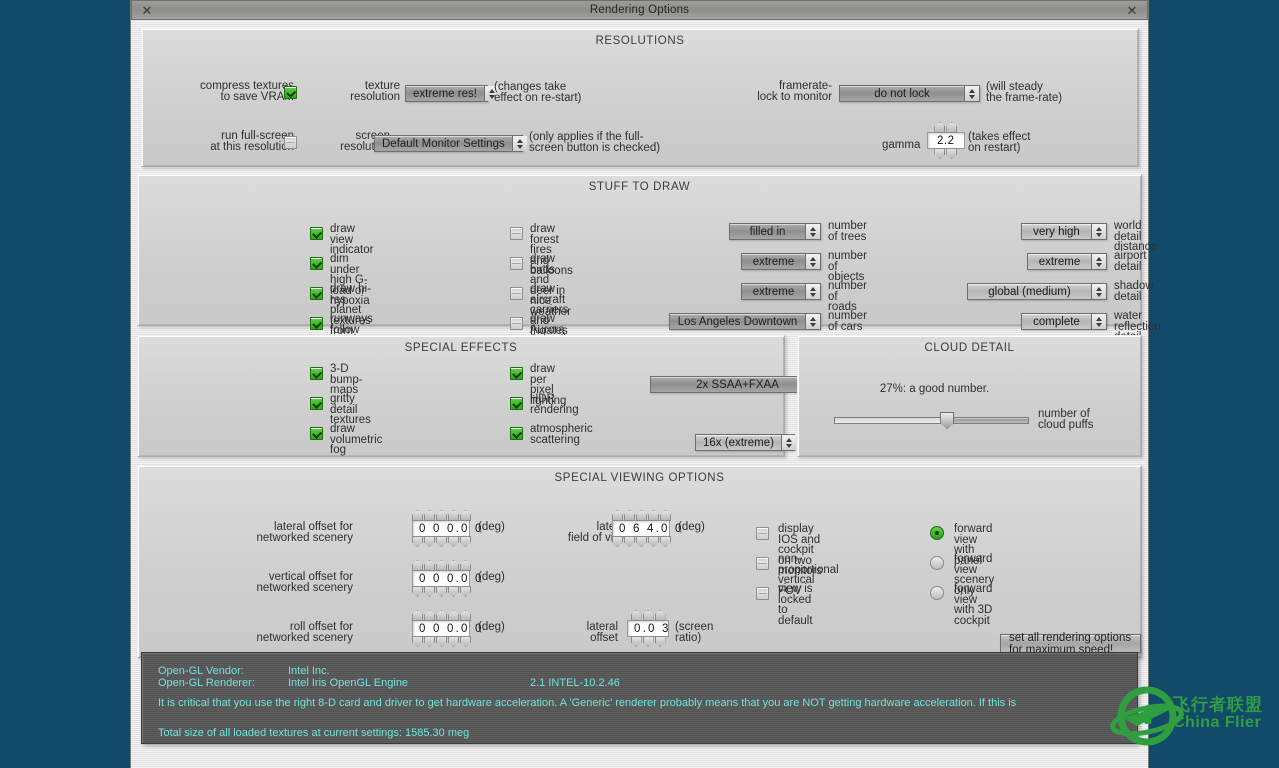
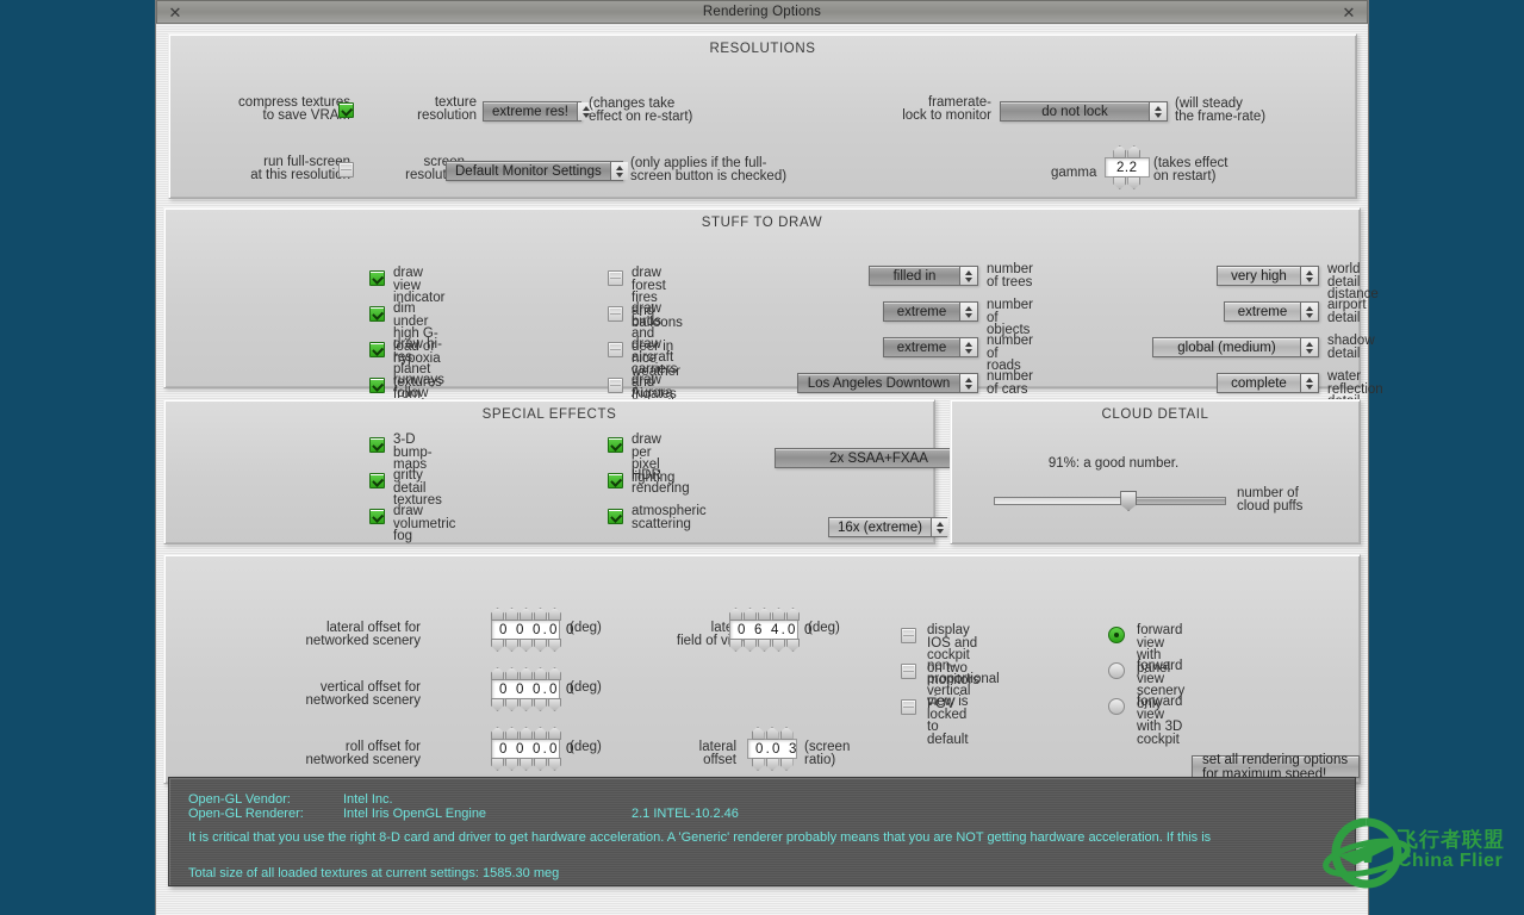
  ✕
  Rendering Options
  ✕
  RESOLUTIONS
  compress textur
  to save VRA
  texture
  resolution
  extreme res!
  (changes take
  effect on re-start)
  framerate-
  lock to monitor
  do not lock
  (will steady
  the frame-rate)
  run full-scre
  at this resoluti
  Default Monitor Settings
  (only applies if the full-
  screen button is checked)
  gamma
  2.2
  (takes effect
  on restart)
  STUFF TO DRAW
  draw view
  indicator
  dim under high G-
  load or hypoxia
  draw hi-res planet
  textures from
  runways follow
  draw forest fires
  and balloons
  draw birds and
  deer in nice weather
  draw aircraft
  carriers and frigates
  draw Aurora
  filled in
  number
  of trees
  extreme
  number
  of objects
  extreme
  number
  of roads
  Los Angeles Downtown
  number
  of cars
  very high
  world detail
  distance
  extreme
  airport
  detail
  global (medium)
  shadow
  detail
  complete
  water
  SPECIAL EFFECTS
  3-D
  bump-maps
  gritty detail
  textures
  draw
  volumetric fog
  draw per
  pixel lighting
  HDR
  rendering
  atmospheric
  scattering
  2x SSAA+FXAA
  16x (extreme)
  CLOUD DETAIL
- 27%: a good number.
+ 91%: a good number.
  number of
  cloud puffs
- SPECIAL VIEWING OPTIONS
  lateral offset for
  networked scenery
  0 0 0.0
  (deg)
  vertical offset for
  networked scenery
  0 0 0.0
  (deg)
  roll offset for
  networked scenery
  0 0 0.0
  (deg)
  field of vw
  0 6 4.0
  (deg)
  lateral
  offset
  0.0 3
  (screen
  ratio)
  display IOS and
  cockpit on two monitors
  non-proportional
  vertical FOV
  view is locked
  to default
  forward view
  with panel
  forward view
  scenery only
  forward view
  with 3D cockpit
  set all rendering options for maximum speed!
  Open-GL Vendor:
  Intel Inc.
  Open-GL Renderer:
  Intel Iris OpenGL Engine
  2.1 INTEL-10.2.46
  It is critical that you use the right 8-D card and driver to get hardware acceleration. A 'Generic' renderer probably means that you are NOT getting hardware acceleration. If this is
  Total size of all loaded textures at current settings: 1585.30 meg
  飞行者联盟
  China Flier
